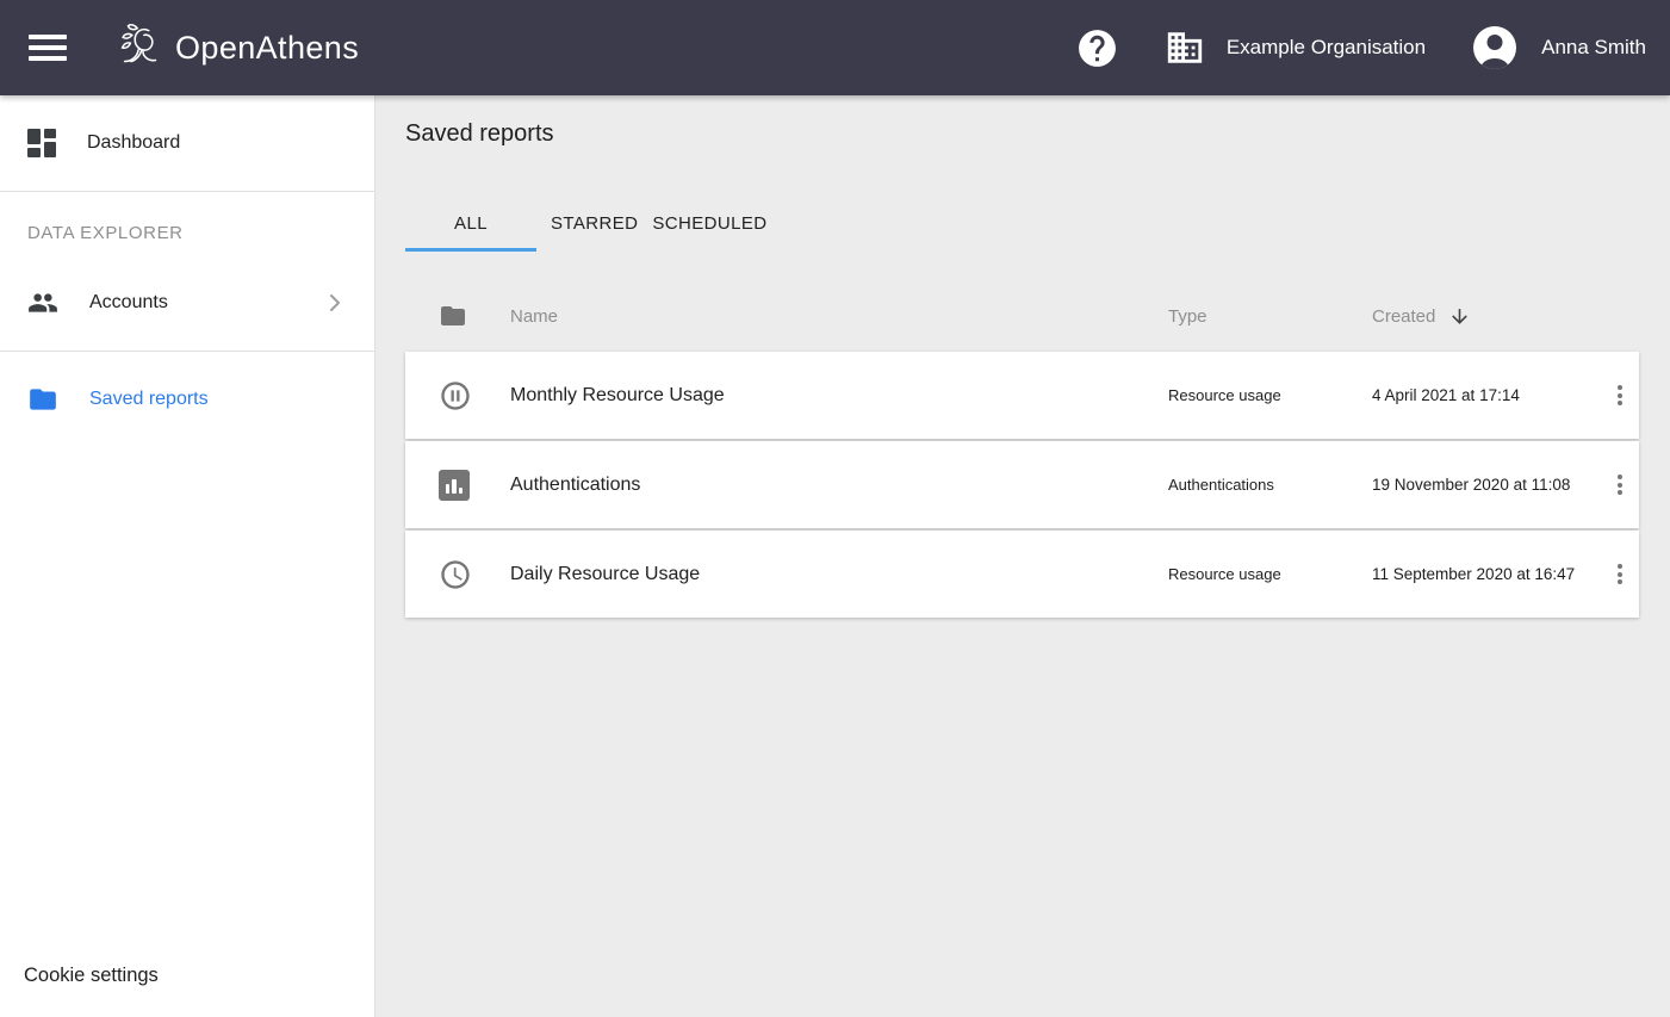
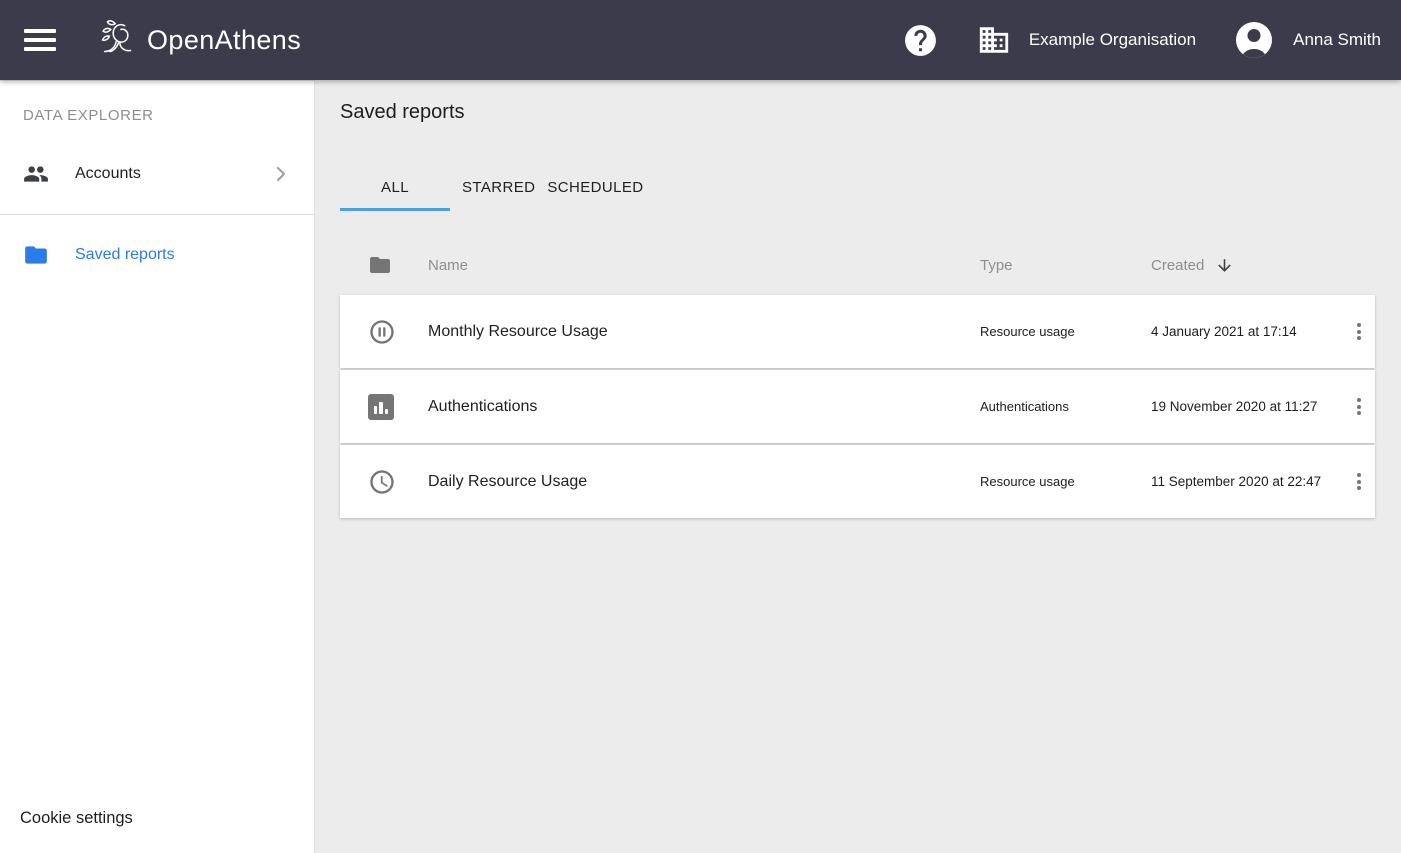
  OpenAthens
  Example Organisation
  Anna Smith
- Dashboard
  DATA EXPLORER
  Accounts
  Saved reports
  Cookie settings
  Saved reports
  ALL
  STARRED
  SCHEDULED
  Name
  Type
  Created
  Monthly Resource Usage
  Resource usage
- 4 April 2021 at 17:14
+ 4 January 2021 at 17:14
  Authentications
  Authentications
- 19 November 2020 at 11:08
+ 19 November 2020 at 11:27
  Daily Resource Usage
  Resource usage
- 11 September 2020 at 16:47
+ 11 September 2020 at 22:47
